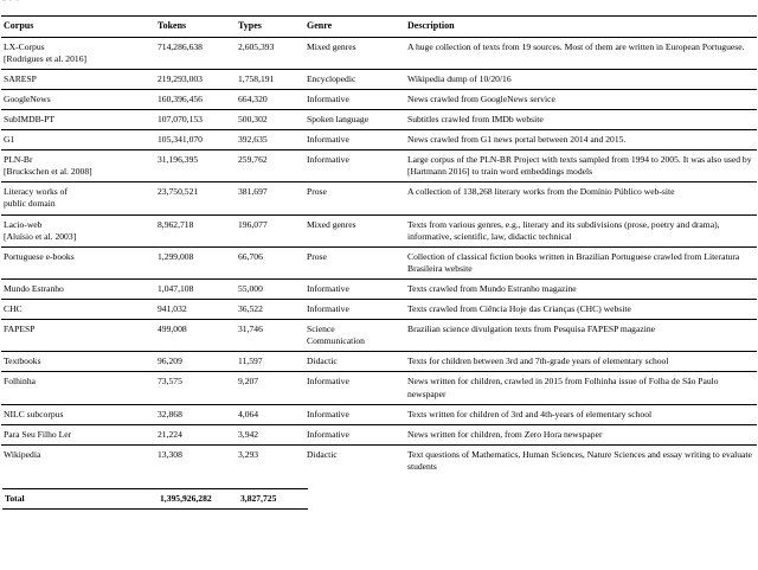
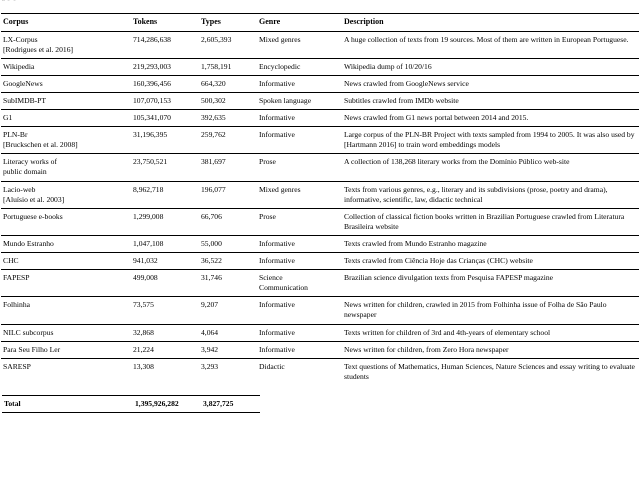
  Corpus	Tokens	Types	Genre	Description
  LX-Corpus[Rodrigues et al. 2016]	714,286,638	2,605,393	Mixed genres	A huge collection of texts from 19 sources. Most of them are written in European Portuguese.
- SARESP	219,293,003	1,758,191	Encyclopedic	Wikipedia dump of 10/20/16
+ Wikipedia	219,293,003	1,758,191	Encyclopedic	Wikipedia dump of 10/20/16
  GoogleNews	160,396,456	664,320	Informative	News crawled from GoogleNews service
  SubIMDB-PT	107,070,153	500,302	Spoken language	Subtitles crawled from IMDb website
  G1	105,341,070	392,635	Informative	News crawled from G1 news portal between 2014 and 2015.
  PLN-Br[Bruckschen et al. 2008]	31,196,395	259,762	Informative	Large corpus of the PLN-BR Project with texts sampled from 1994 to 2005. It was also used by [Hartmann 2016] to train word embeddings models
  Literacy works ofpublic domain	23,750,521	381,697	Prose	A collection of 138,268 literary works from the Domínio Público web-site
  Lacio-web[Aluísio et al. 2003]	8,962,718	196,077	Mixed genres	Texts from various genres, e.g., literary and its subdivisions (prose, poetry and drama), informative, scientific, law, didactic technical
  Portuguese e-books	1,299,008	66,706	Prose	Collection of classical fiction books written in Brazilian Portuguese crawled from Literatura Brasileira website
  Mundo Estranho	1,047,108	55,000	Informative	Texts crawled from Mundo Estranho magazine
  CHC	941,032	36,522	Informative	Texts crawled from Ciência Hoje das Crianças (CHC) website
  FAPESP	499,008	31,746	ScienceCommunication	Brazilian science divulgation texts from Pesquisa FAPESP magazine
- Textbooks	96,209	11,597	Didactic	Texts for children between 3rd and 7th-grade years of elementary school
  Folhinha	73,575	9,207	Informative	News written for children, crawled in 2015 from Folhinha issue of Folha de São Paulo newspaper
  NILC subcorpus	32,868	4,064	Informative	Texts written for children of 3rd and 4th-years of elementary school
  Para Seu Filho Ler	21,224	3,942	Informative	News written for children, from Zero Hora newspaper
- Wikipedia	13,308	3,293	Didactic	Text questions of Mathematics, Human Sciences, Nature Sciences and essay writing to evaluate students
+ SARESP	13,308	3,293	Didactic	Text questions of Mathematics, Human Sciences, Nature Sciences and essay writing to evaluate students
  Total	1,395,926,282	3,827,725
